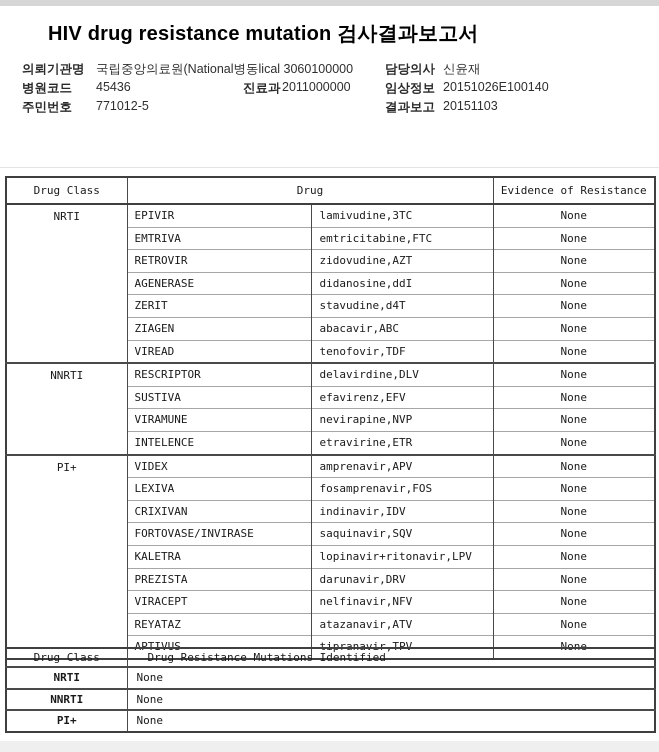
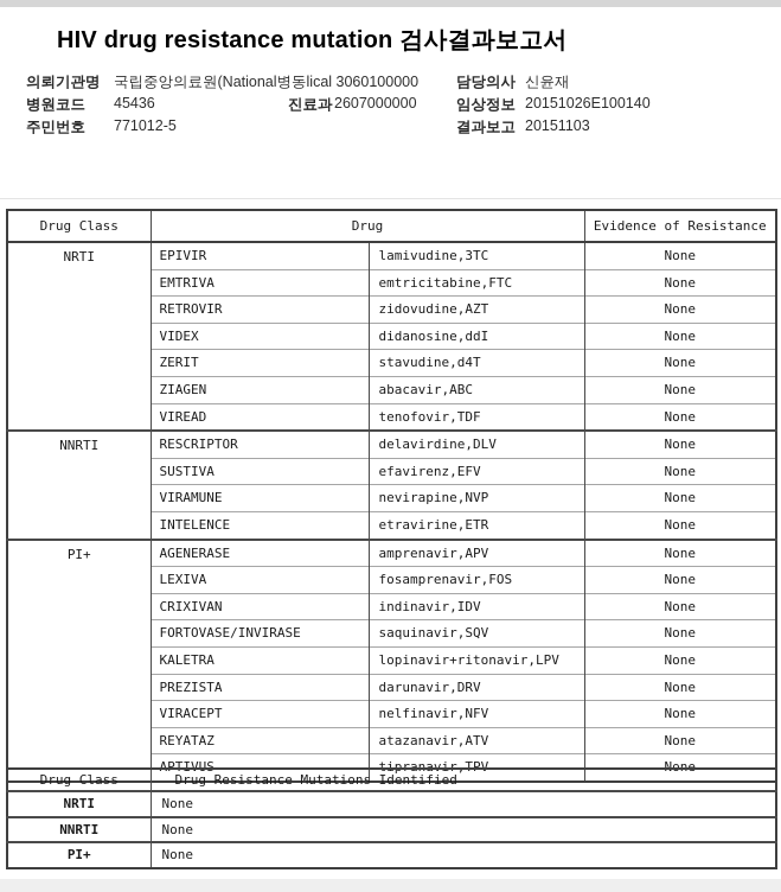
  HIV drug resistance mutation 검사결과보고서
  의뢰기관명
  국립중앙의료원(National병동lical 3060100000
  담당의사
  신윤재
  병원코드
  45436
  진료과
- 2011000000
+ 2607000000
  임상정보
  20151026E100140
  주민번호
  771012-5
  결과보고
  20151103
  Drug Class	Drug	Evidence of Resistance
  NRTI	EPIVIR	lamivudine,3TC	None
  EMTRIVA	emtricitabine,FTC	None
  RETROVIR	zidovudine,AZT	None
- AGENERASE	didanosine,ddI	None
+ VIDEX	didanosine,ddI	None
  ZERIT	stavudine,d4T	None
  ZIAGEN	abacavir,ABC	None
  VIREAD	tenofovir,TDF	None
  NNRTI	RESCRIPTOR	delavirdine,DLV	None
  SUSTIVA	efavirenz,EFV	None
  VIRAMUNE	nevirapine,NVP	None
  INTELENCE	etravirine,ETR	None
- PI+	VIDEX	amprenavir,APV	None
+ PI+	AGENERASE	amprenavir,APV	None
  LEXIVA	fosamprenavir,FOS	None
  CRIXIVAN	indinavir,IDV	None
  FORTOVASE/INVIRASE	saquinavir,SQV	None
  KALETRA	lopinavir+ritonavir,LPV	None
  PREZISTA	darunavir,DRV	None
  VIRACEPT	nelfinavir,NFV	None
  REYATAZ	atazanavir,ATV	None
  APTIVUS	tipranavir,TPV	None
  Drug Class	Drug Resistance Mutations Identified
  NRTI	None
  NNRTI	None
  PI+	None
